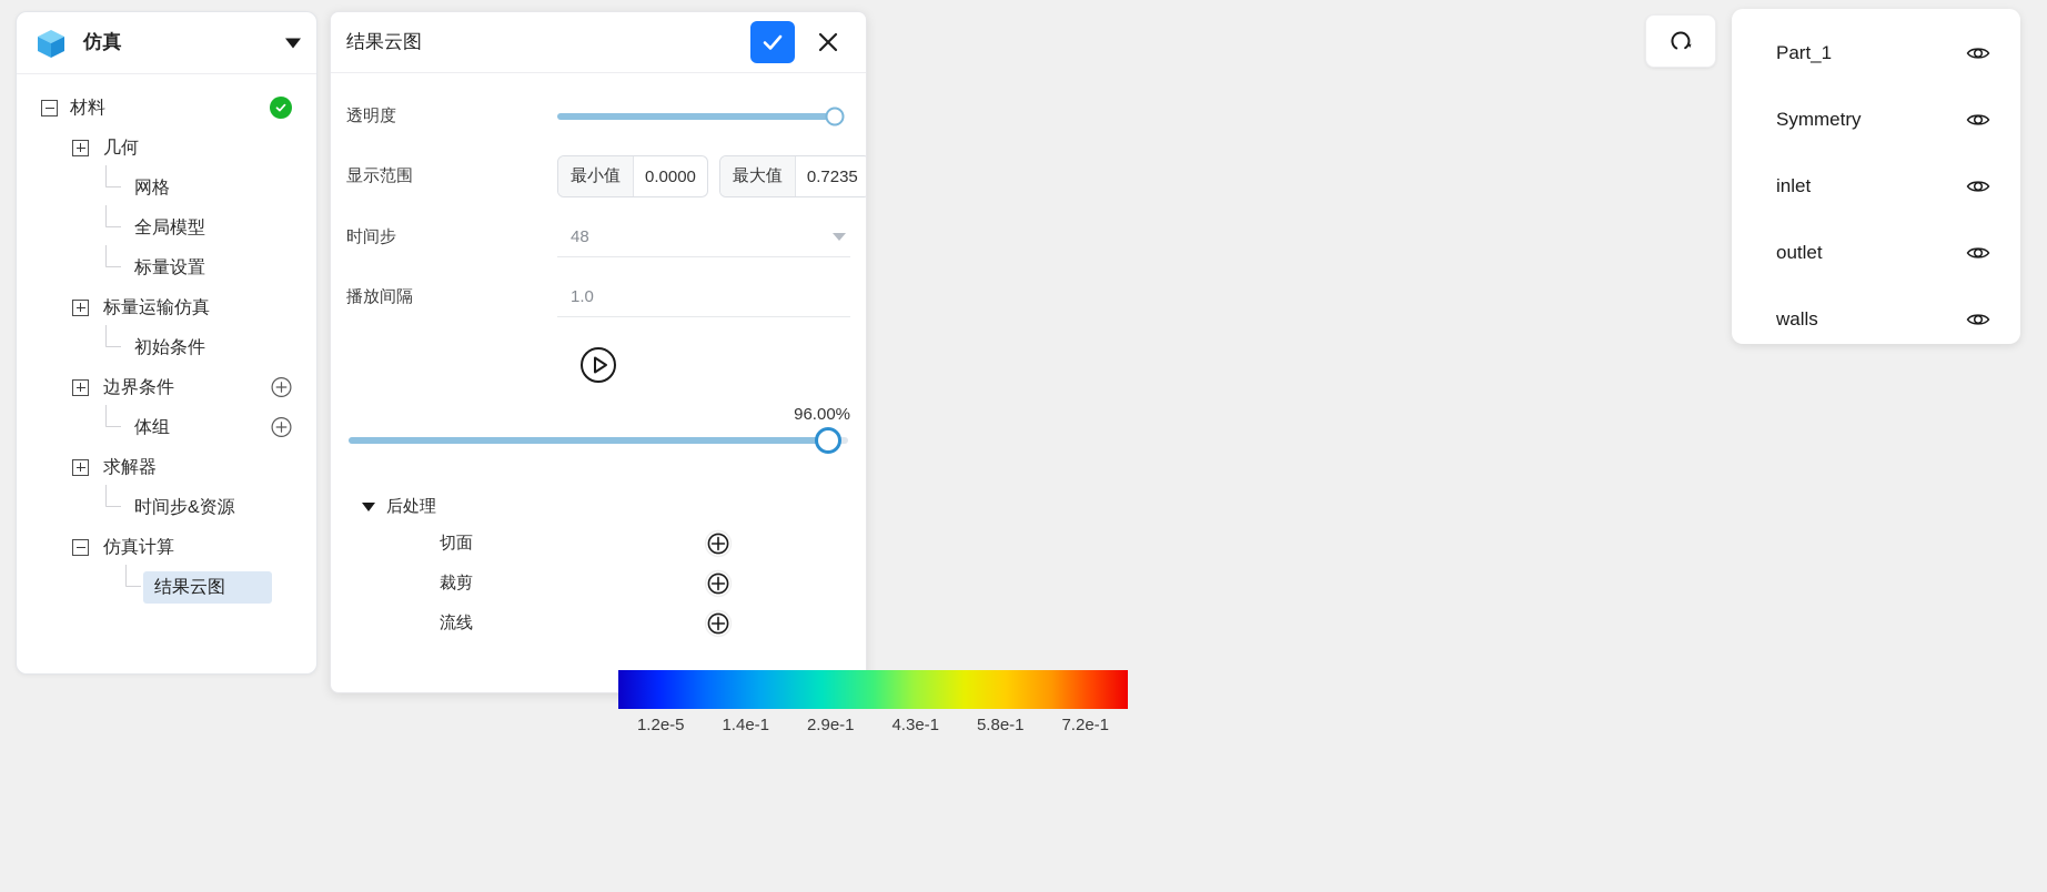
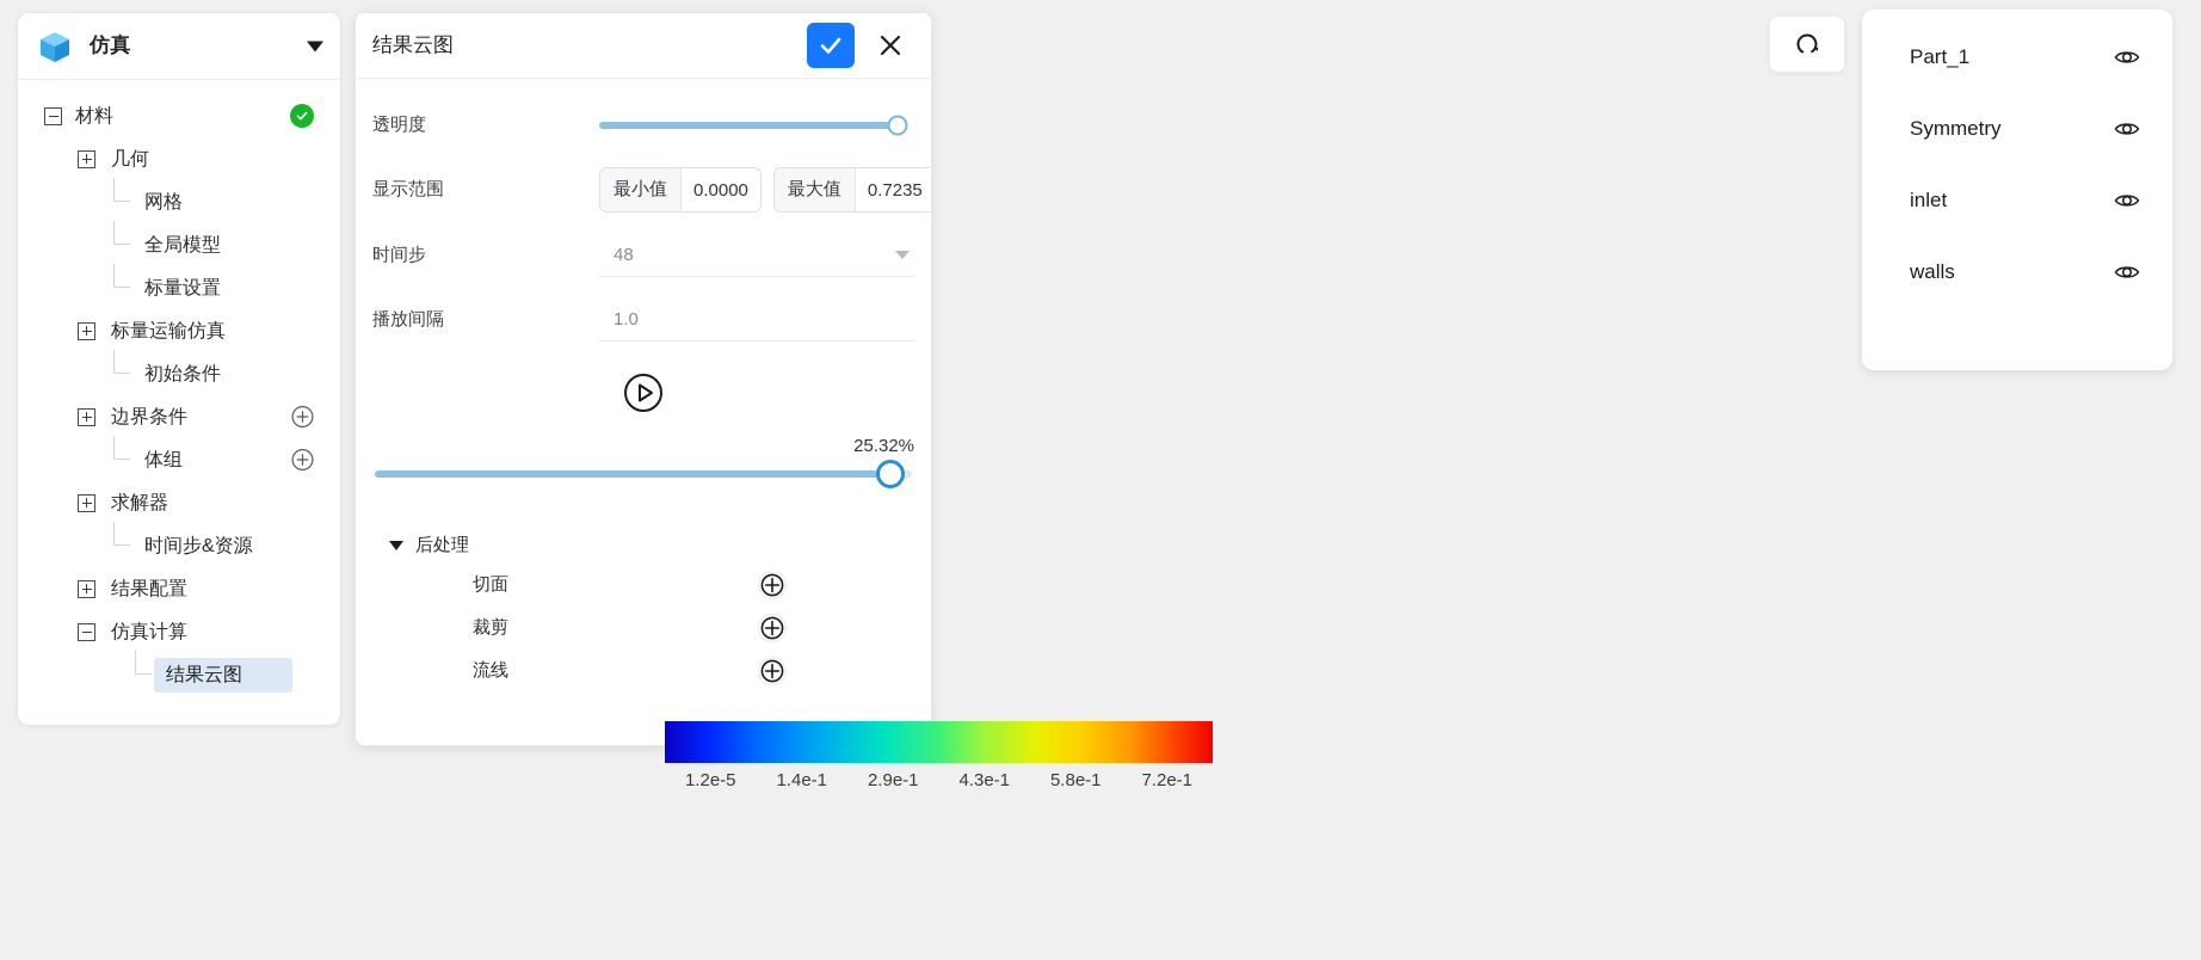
  仿真
  材料
  几何
  网格
  全局模型
  标量设置
  标量运输仿真
  初始条件
  边界条件
  体组
  求解器
  时间步&资源
+ 结果配置
  仿真计算
  结果云图
  结果云图
  透明度
  显示范围
  最小值
  0.0000
  最大值
  0.7235
  时间步
  48
  播放间隔
  1.0
- 96.00%
+ 25.32%
  后处理
  切面
  裁剪
  流线
  Part_1
  Symmetry
  inlet
- outlet
  walls
  1.2e-5
  1.4e-1
  2.9e-1
  4.3e-1
  5.8e-1
  7.2e-1
